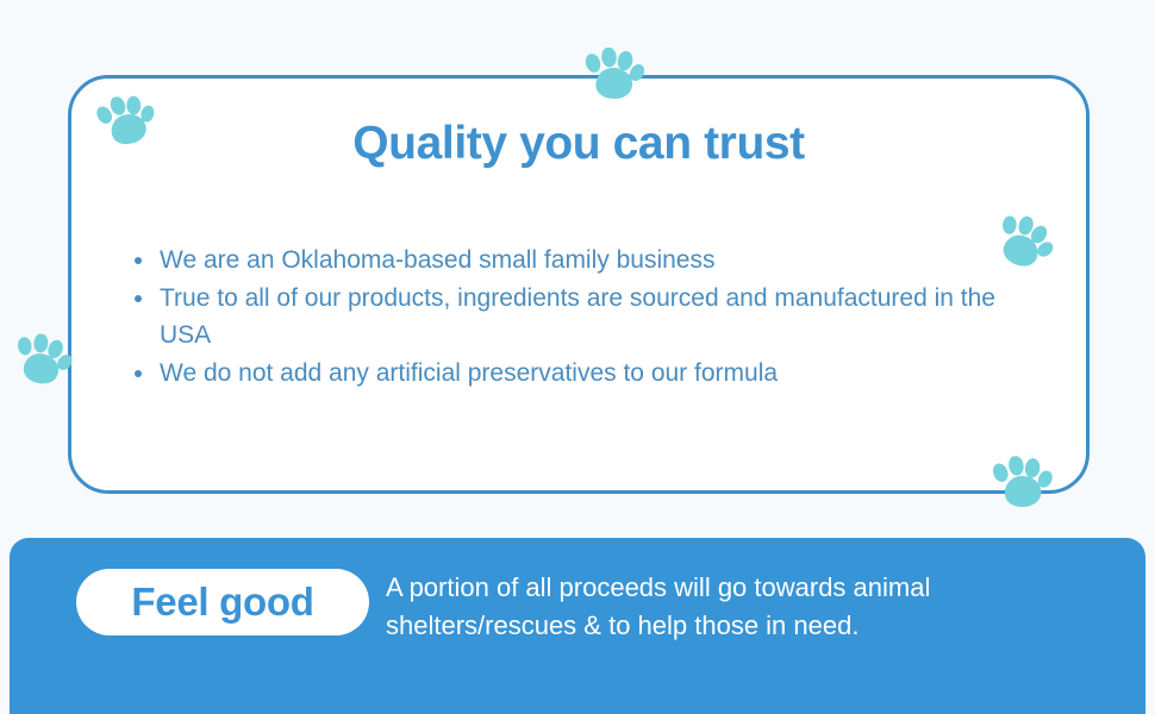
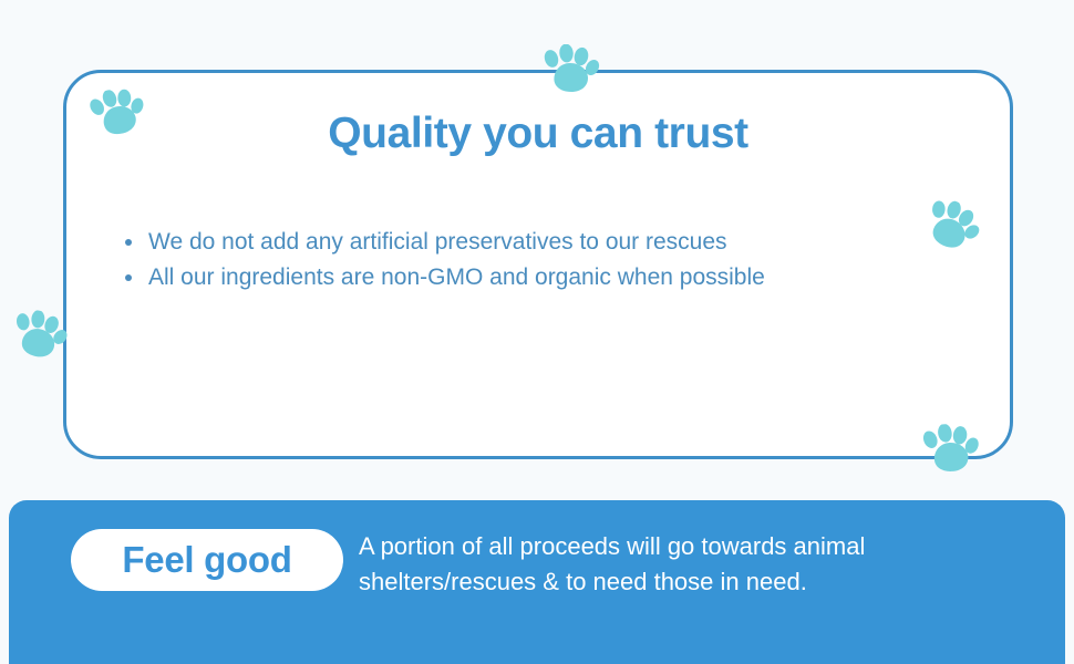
  Quality you can trust
- We are an Oklahoma-based small family business
- True to all of our products, ingredients are sourced and manufactured in the USA
- We do not add any artificial preservatives to our formula
+ We do not add any artificial preservatives to our rescues
+ All our ingredients are non-GMO and organic when possible
  Feel good
  A portion of all proceeds will go towards animal
- shelters/rescues & to help those in need.
+ shelters/rescues & to need those in need.
